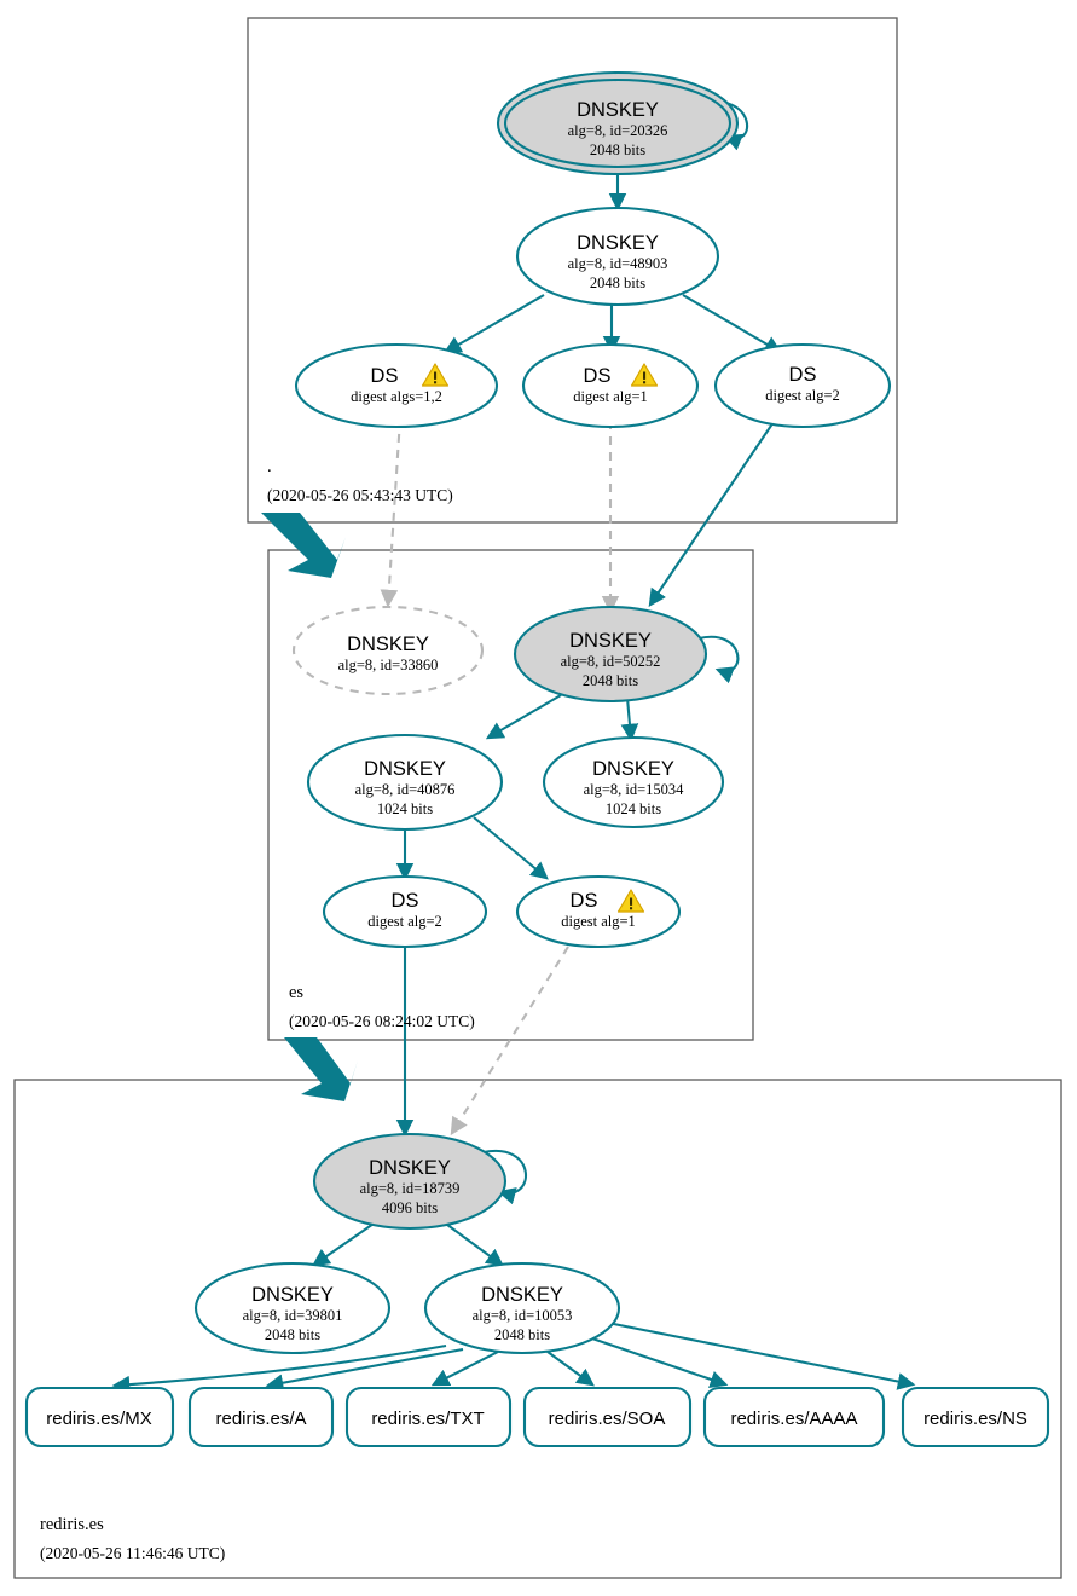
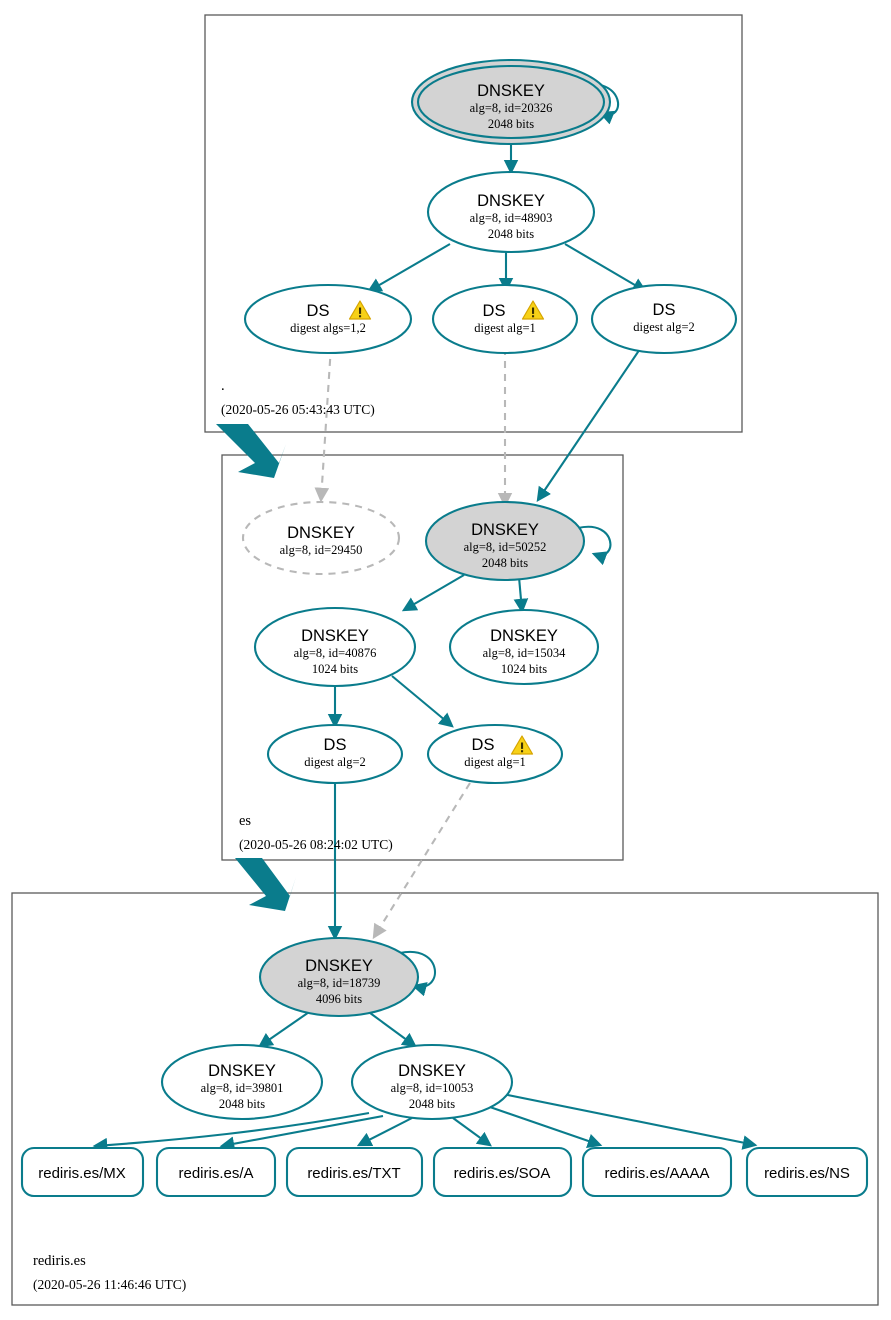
  DNSKEY
  alg=8, id=20326
  2048 bits
  DNSKEY
  alg=8, id=48903
  2048 bits
  DS
  digest algs=1,2
  DS
  digest alg=1
  DS
  digest alg=2
  .
  (2020-05-26 05:43:43 UTC)
  DNSKEY
- alg=8, id=33860
+ alg=8, id=29450
  DNSKEY
  alg=8, id=50252
  2048 bits
  DNSKEY
  alg=8, id=40876
  1024 bits
  DNSKEY
  alg=8, id=15034
  1024 bits
  DS
  digest alg=2
  DS
  digest alg=1
  es
  (2020-05-26 08:24:02 UTC)
  DNSKEY
  alg=8, id=18739
  4096 bits
  DNSKEY
  alg=8, id=39801
  2048 bits
  DNSKEY
  alg=8, id=10053
  2048 bits
  rediris.es/MX
  rediris.es/A
  rediris.es/TXT
  rediris.es/SOA
  rediris.es/AAAA
  rediris.es/NS
  rediris.es
  (2020-05-26 11:46:46 UTC)
